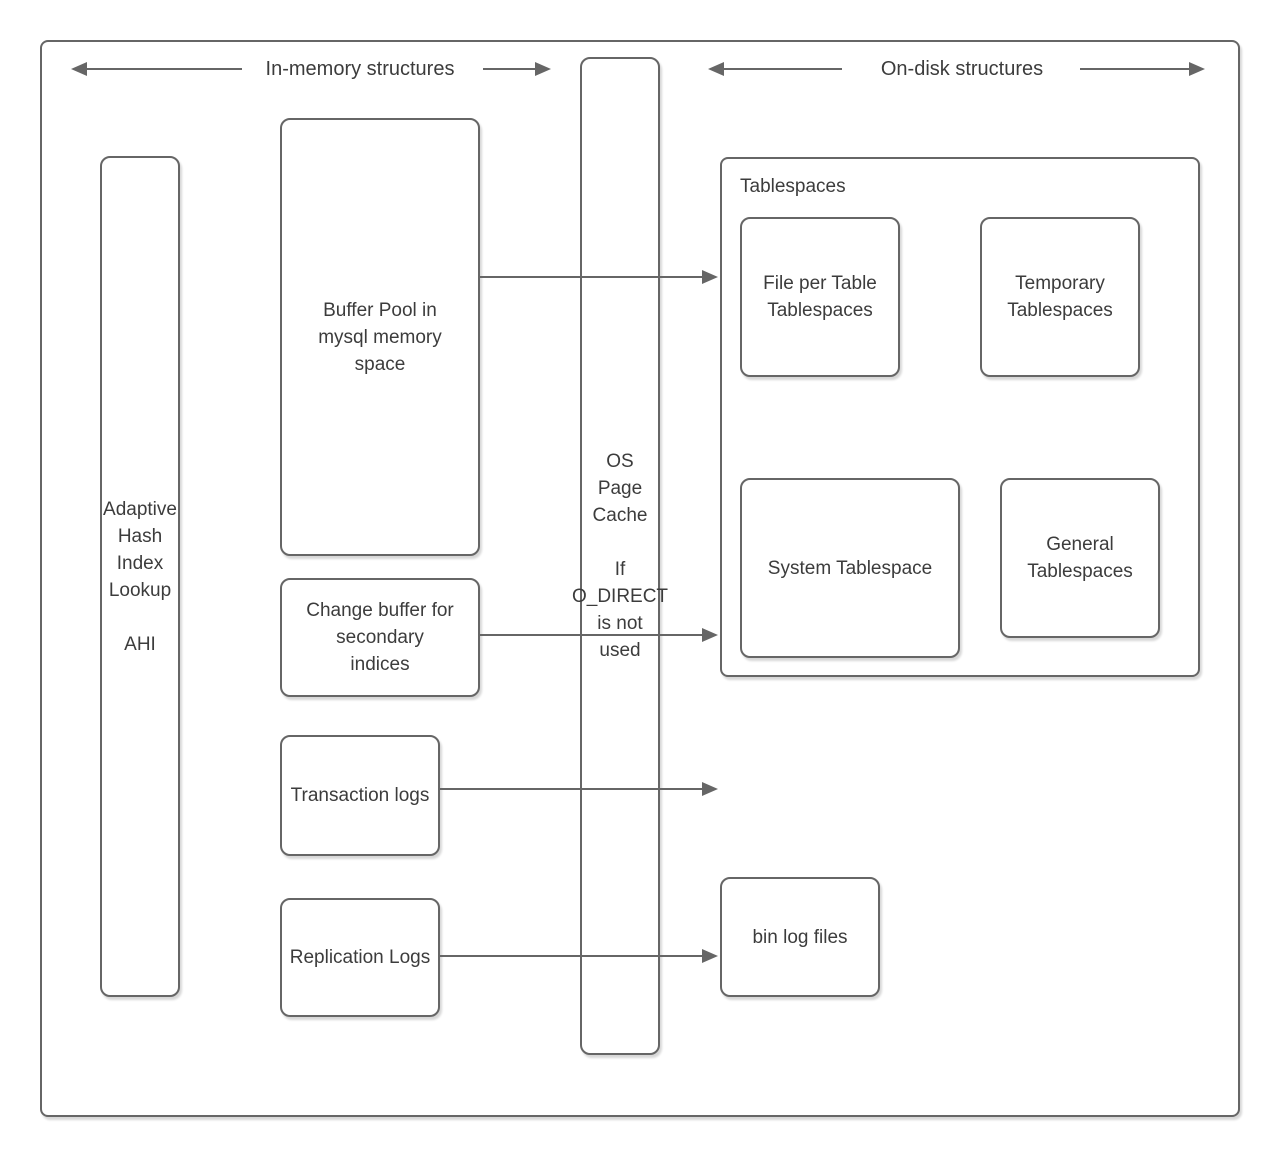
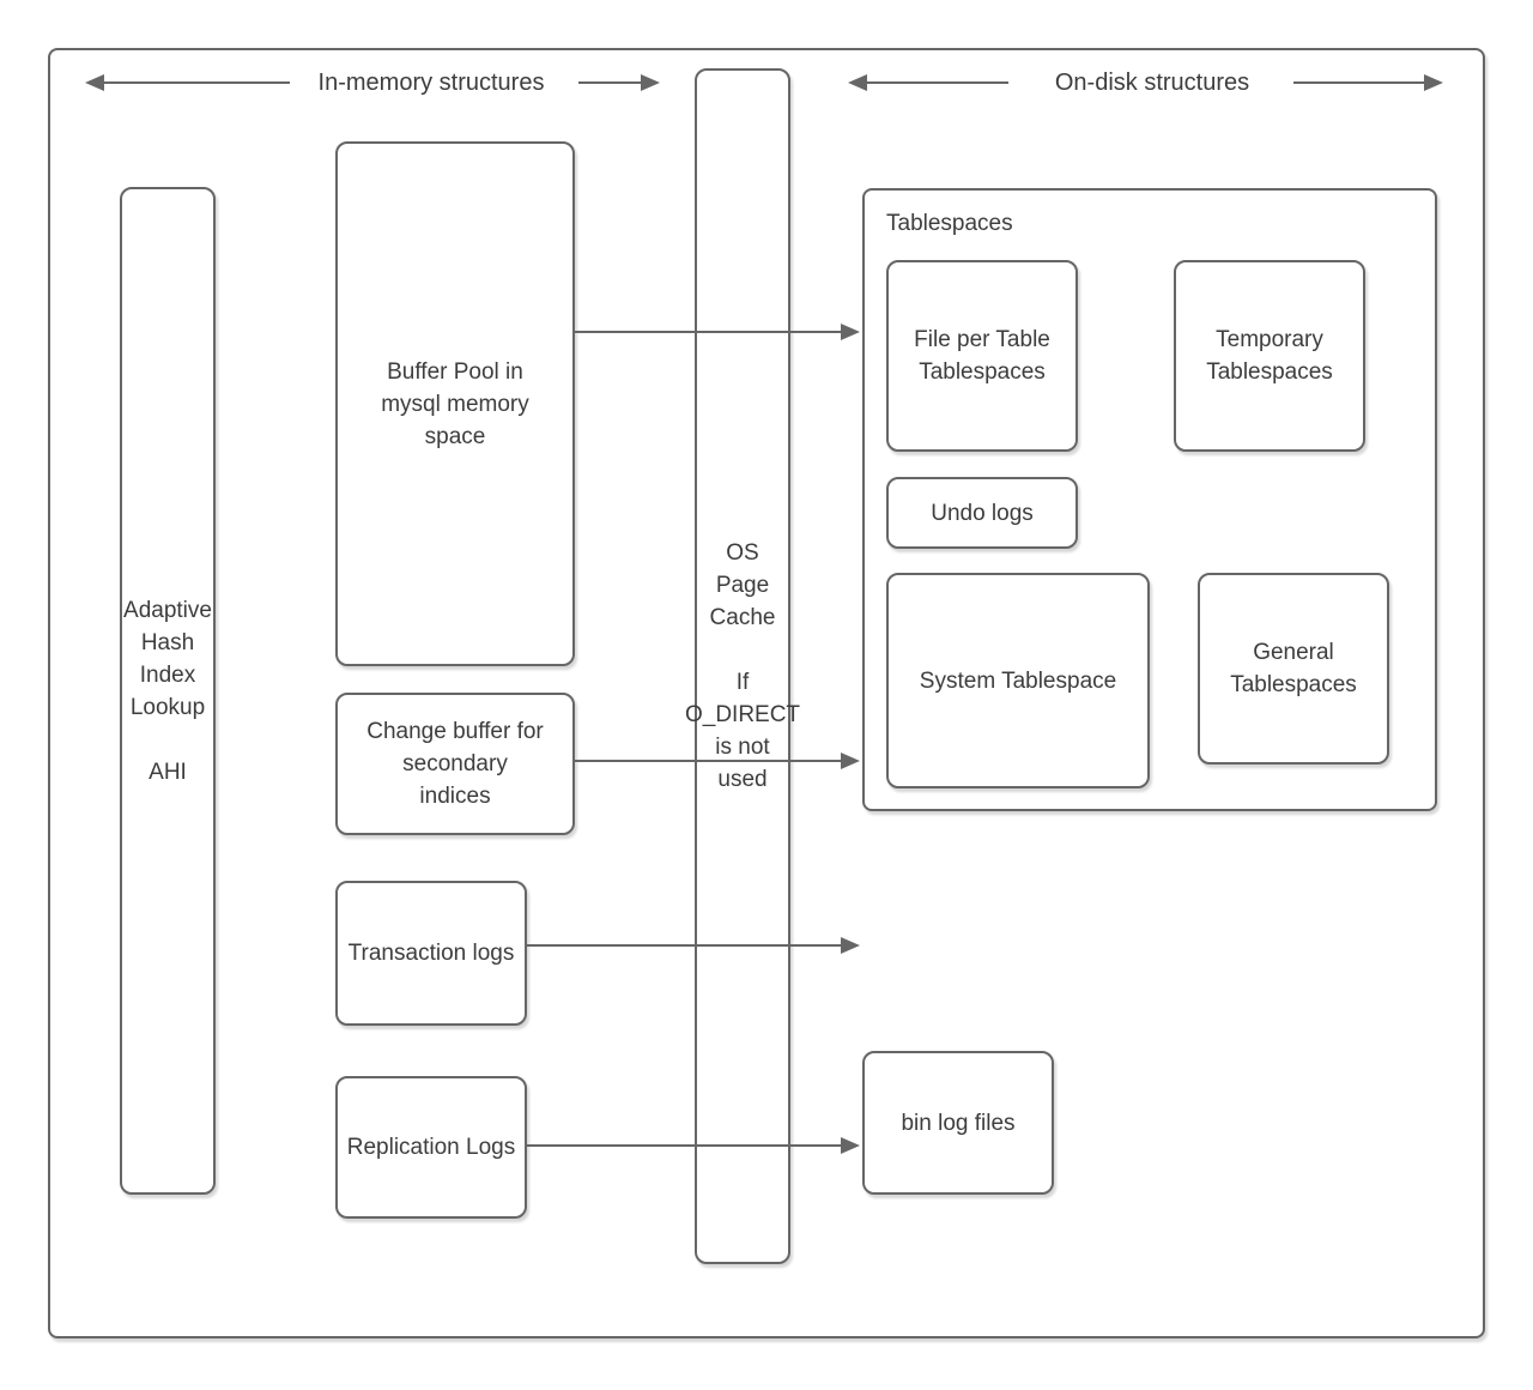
  In-memory structures
  On-disk structures
  Adaptive
  Hash
  Index
  Lookup
  AHI
  Buffer Pool in
  mysql memory
  space
  Change buffer for
  secondary
  indices
  Transaction logs
  Replication Logs
  OS
  Page
  Cache
  If
  O_DIRECT
  is not
  used
  Tablespaces
  File per Table
  Tablespaces
  Temporary
  Tablespaces
+ Undo logs
  System Tablespace
  General
  Tablespaces
  bin log files
